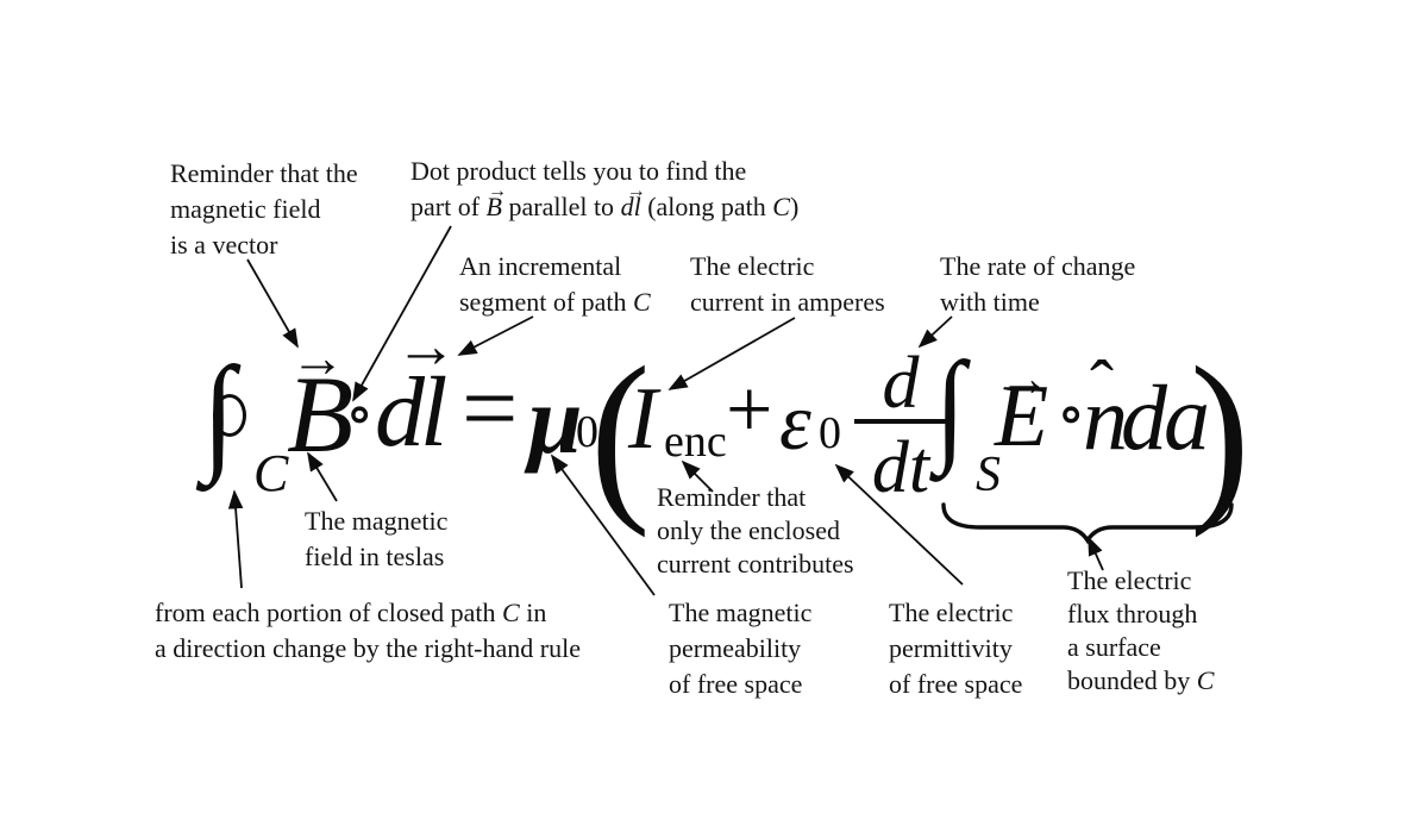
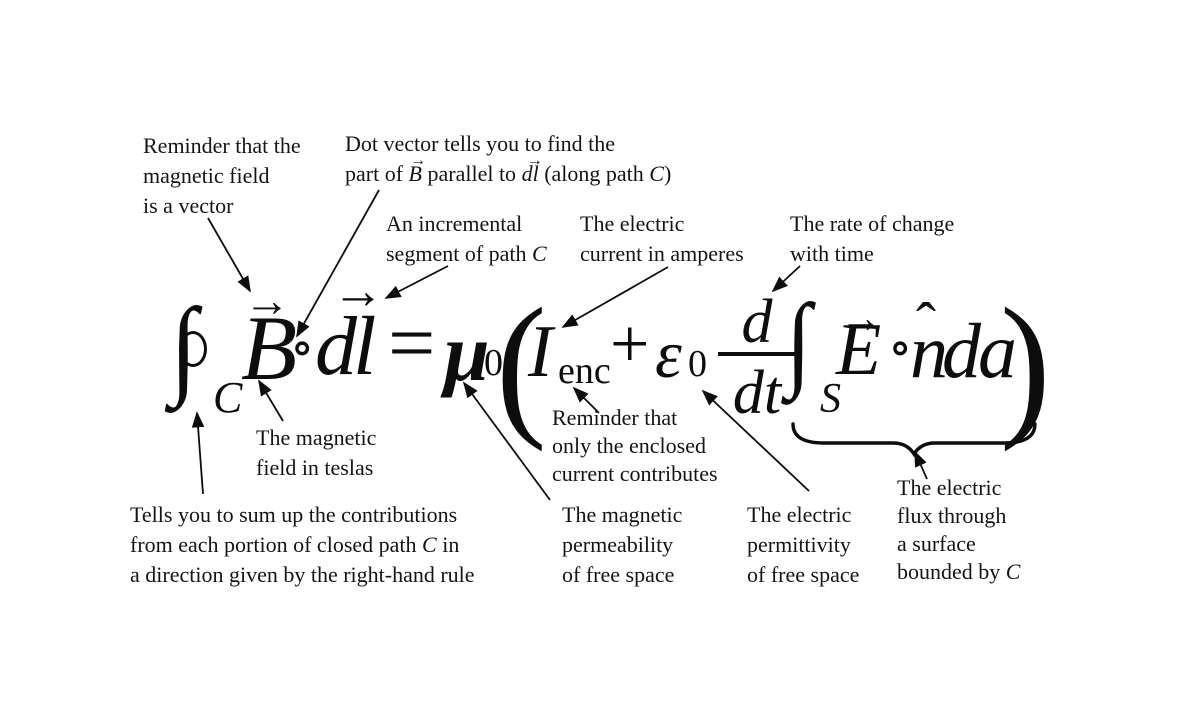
  ∫
  C
  →
  B
  ∘
  →
  dl
  =
  μ
  0
  (
  I
  enc
  +
  ε
  0
  d
  dt
  ∫
  S
  →
  E
  ∘
  ˆ
  n
  da
  )
  Reminder that the
  magnetic field
  is a vector
- Dot product tells you to find the
+ Dot vector tells you to find the
  part of
  →
  B parallel to
  →
  dl (along path C)
  An incremental
  segment of path C
  The electric
  current in amperes
  The rate of change
  with time
  The magnetic
  field in teslas
  Reminder that
  only the enclosed
  current contributes
+ Tells you to sum up the contributions
  from each portion of closed path C in
- a direction change by the right-hand rule
+ a direction given by the right-hand rule
  The magnetic
  permeability
  of free space
  The electric
  permittivity
  of free space
  The electric
  flux through
  a surface
  bounded by C
